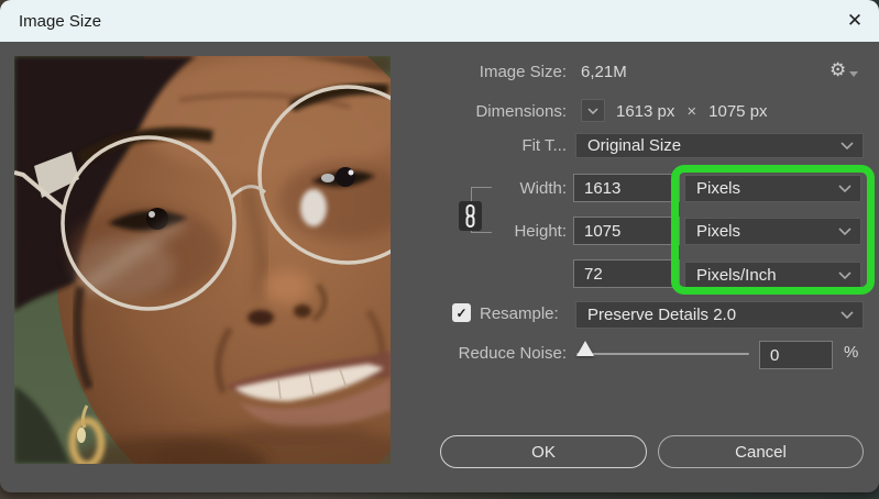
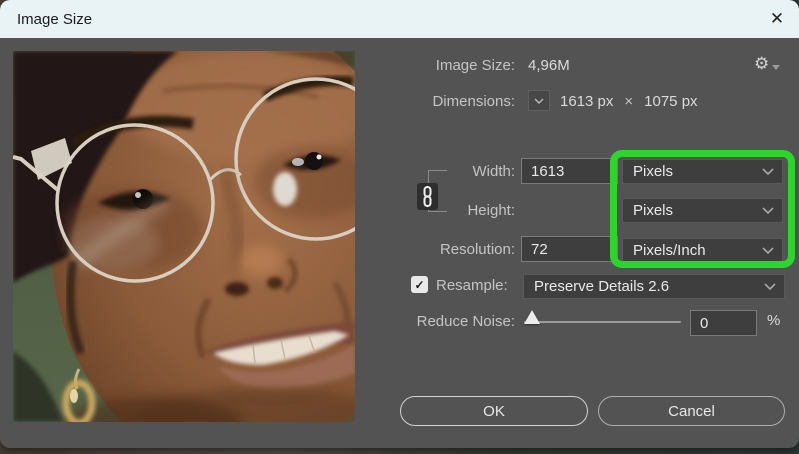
  Image Size
  ✕
  Image Size:
- 6,21M
+ 4,96M
  ⚙
  Dimensions:
  1613 px
  ×
  1075 px
- Fit T...
- Original Size
  Width:
  1613
  Pixels
  Height:
- 1075
  Pixels
+ Resolution:
  72
  Pixels/Inch
  ✓
  Resample:
- Preserve Details 2.0
+ Preserve Details 2.6
  Reduce Noise:
  0
  %
  OK
  Cancel
